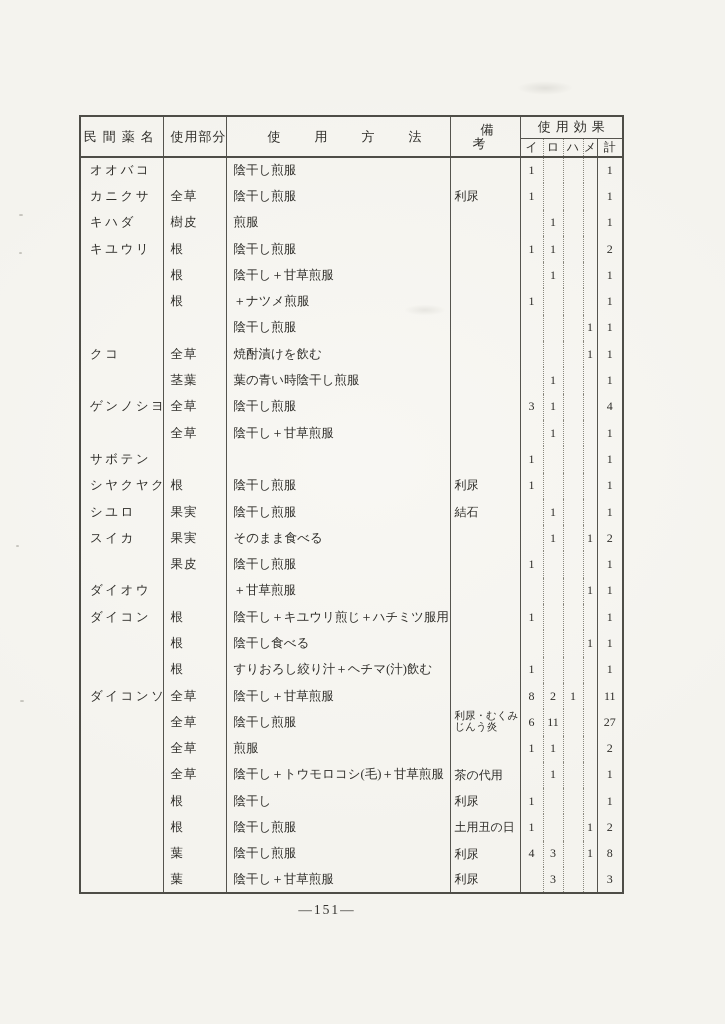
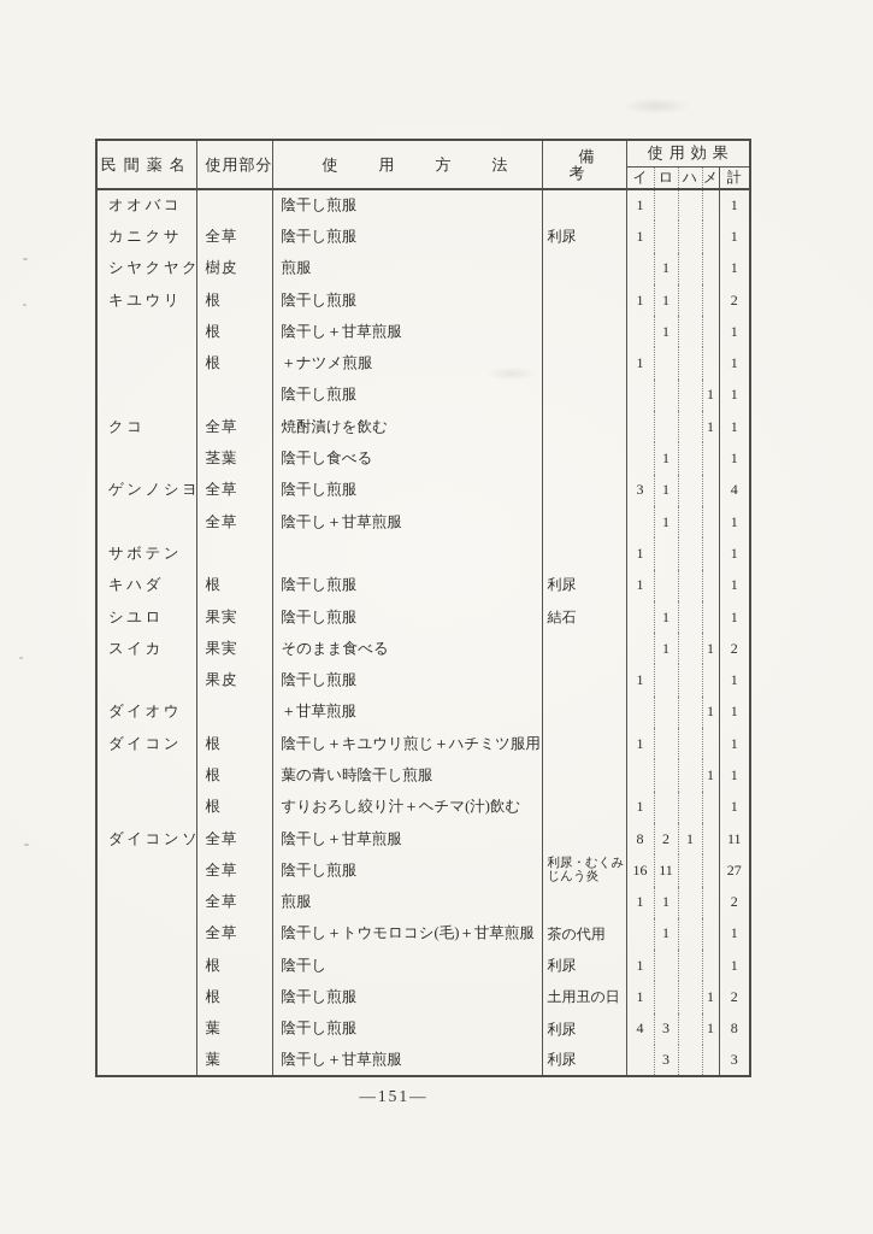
  民間薬名	使用部分	使用方法	備考	使用効果
  イ	ロ	ハ	メ	計
  オオバコ		陰干し煎服		1				1
  カニクサ	全草	陰干し煎服	利尿	1				1
- キハダ	樹皮	煎服			1			1
+ シヤクヤク	樹皮	煎服			1			1
  キユウリ	根	陰干し煎服		1	1			2
  	根	陰干し＋甘草煎服			1			1
  	根	＋ナツメ煎服		1				1
  		陰干し煎服					1	1
  クコ	全草	焼酎漬けを飲む					1	1
- 	茎葉	葉の青い時陰干し煎服			1			1
+ 	茎葉	陰干し食べる			1			1
  ゲンノシヨ	全草	陰干し煎服		3	1			4
  	全草	陰干し＋甘草煎服			1			1
  サボテン				1				1
- シヤクヤク	根	陰干し煎服	利尿	1				1
+ キハダ	根	陰干し煎服	利尿	1				1
  シユロ	果実	陰干し煎服	結石		1			1
  スイカ	果実	そのまま食べる			1		1	2
  	果皮	陰干し煎服		1				1
  ダイオウ		＋甘草煎服					1	1
  ダイコン	根	陰干し＋キユウリ煎じ＋ハチミツ服用		1				1
- 	根	陰干し食べる					1	1
+ 	根	葉の青い時陰干し煎服					1	1
  	根	すりおろし絞り汁＋ヘチマ(汁)飲む		1				1
  ダイコンソ	全草	陰干し＋甘草煎服		8	2	1		11
- 	全草	陰干し煎服	利尿・むくみ じんう炎	6	11			27
+ 	全草	陰干し煎服	利尿・むくみ じんう炎	16	11			27
  	全草	煎服		1	1			2
  	全草	陰干し＋トウモロコシ(毛)＋甘草煎服	茶の代用		1			1
  	根	陰干し	利尿	1				1
  	根	陰干し煎服	土用丑の日	1			1	2
  	葉	陰干し煎服	利尿	4	3		1	8
  	葉	陰干し＋甘草煎服	利尿		3			3
  —151—
